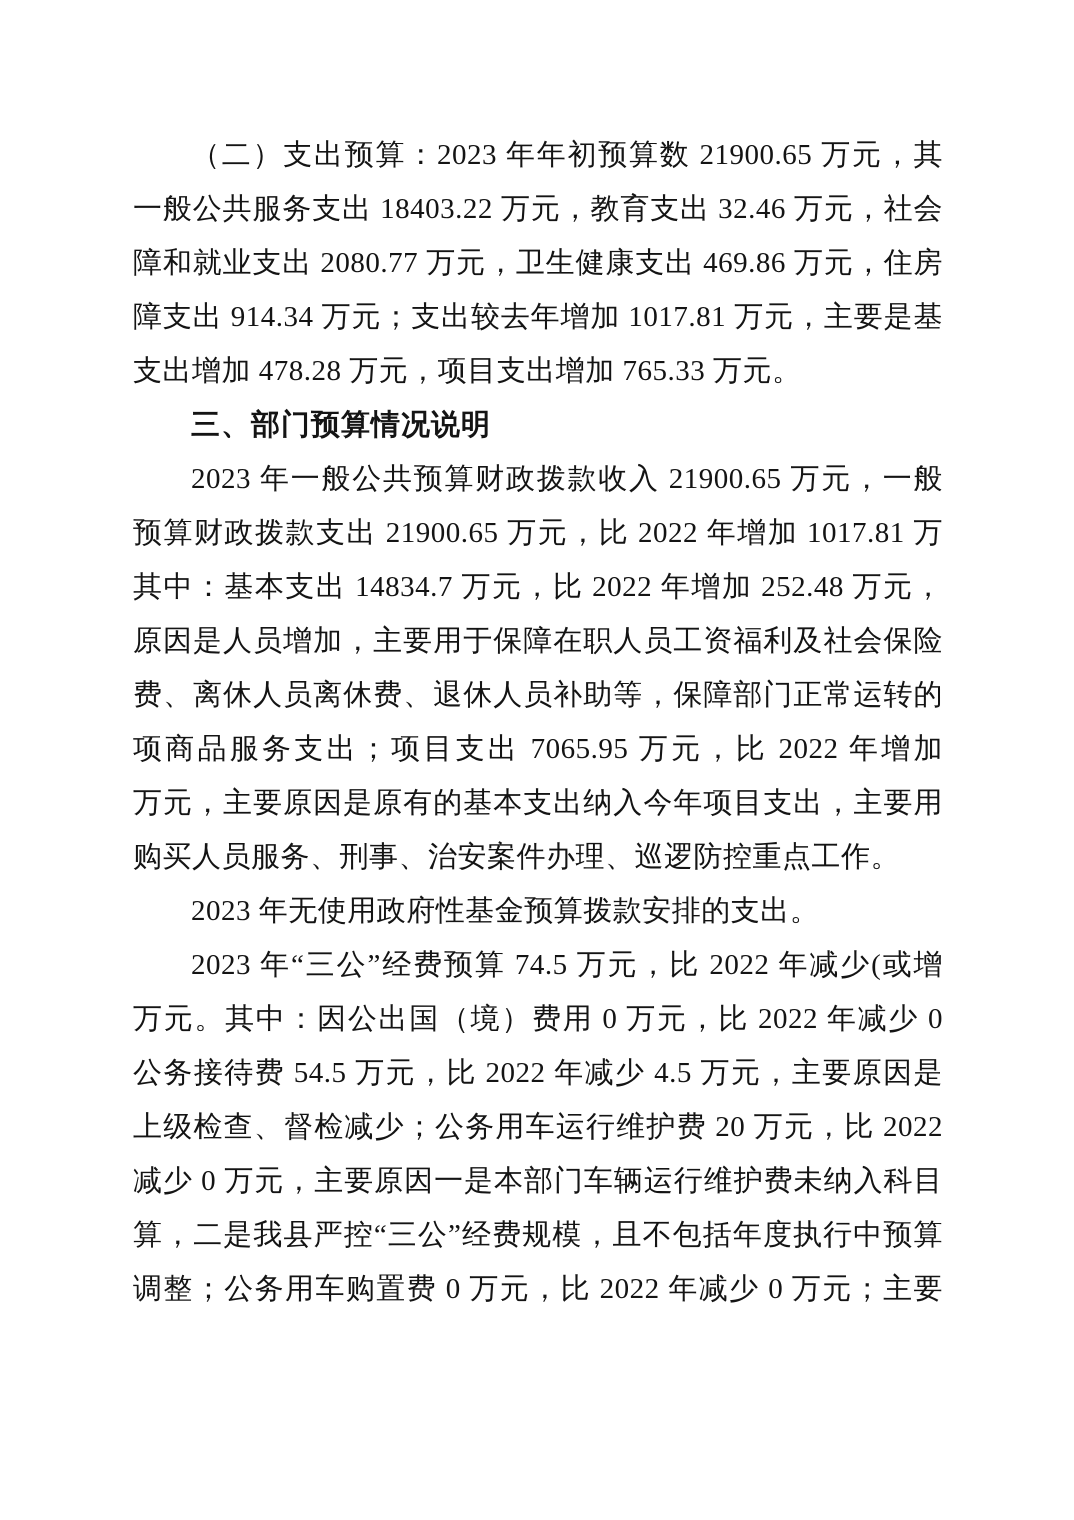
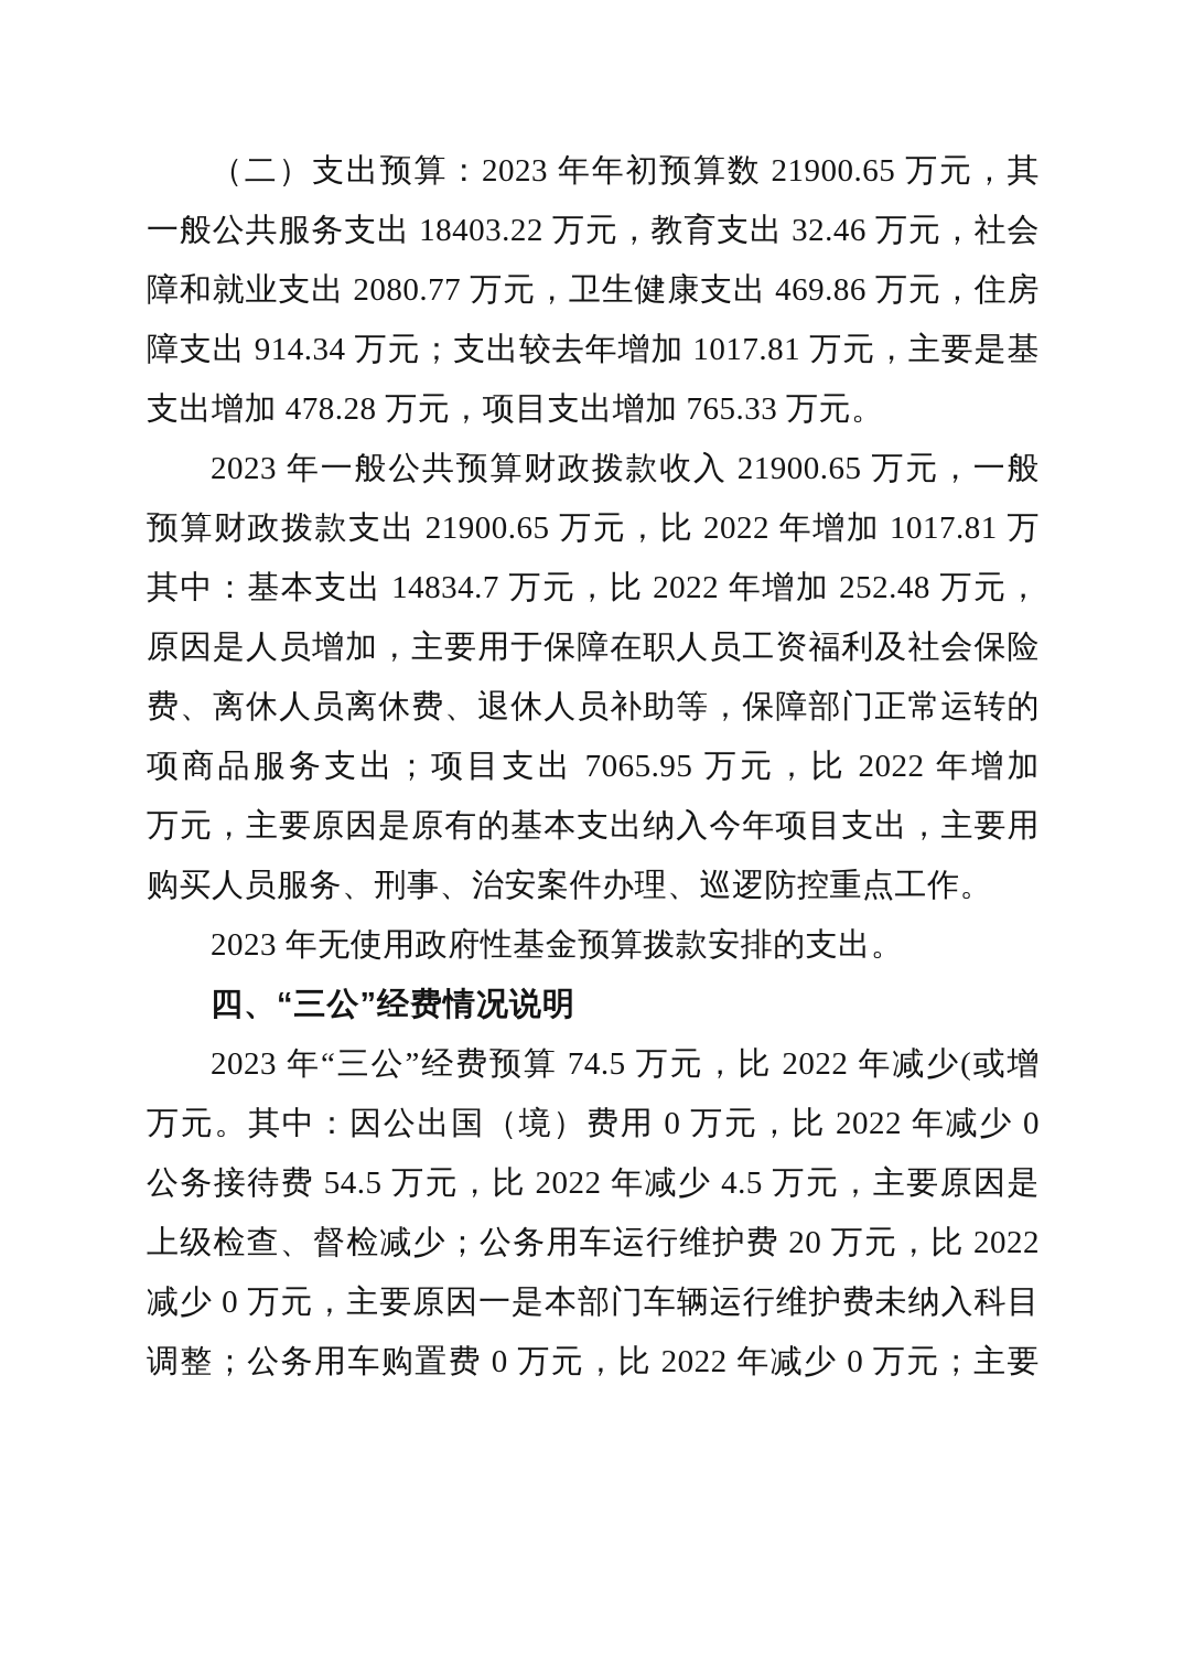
  （二）支出预算：2023 年年初预算数 21900.65 万元，其
  一般公共服务支出 18403.22 万元，教育支出 32.46 万元，社会
  障和就业支出 2080.77 万元，卫生健康支出 469.86 万元，住房
  障支出 914.34 万元；支出较去年增加 1017.81 万元，主要是基
  支出增加 478.28 万元，项目支出增加 765.33 万元。
- 三、部门预算情况说明
  2023 年一般公共预算财政拨款收入 21900.65 万元，一般
  预算财政拨款支出 21900.65 万元，比 2022 年增加 1017.81 万
  其中：基本支出 14834.7 万元，比 2022 年增加 252.48 万元，
  原因是人员增加，主要用于保障在职人员工资福利及社会保险
  费、离休人员离休费、退休人员补助等，保障部门正常运转的
  项商品服务支出；项目支出 7065.95 万元，比 2022 年增加
  万元，主要原因是原有的基本支出纳入今年项目支出，主要用
  购买人员服务、刑事、治安案件办理、巡逻防控重点工作。
  2023 年无使用政府性基金预算拨款安排的支出。
+ 四、“三公”经费情况说明
  2023 年“三公”经费预算 74.5 万元，比 2022 年减少(或增
  万元。其中：因公出国（境）费用 0 万元，比 2022 年减少 0
  公务接待费 54.5 万元，比 2022 年减少 4.5 万元，主要原因是
  上级检查、督检减少；公务用车运行维护费 20 万元，比 2022
  减少 0 万元，主要原因一是本部门车辆运行维护费未纳入科目
- 算，二是我县严控“三公”经费规模，且不包括年度执行中预算
  调整；公务用车购置费 0 万元，比 2022 年减少 0 万元；主要
